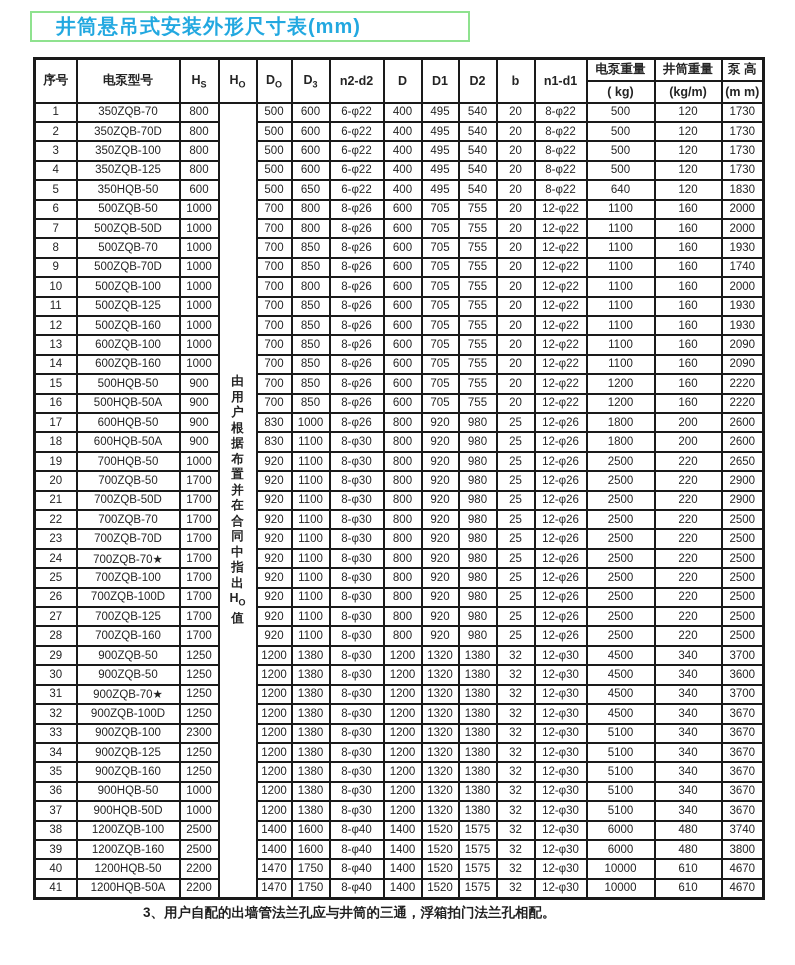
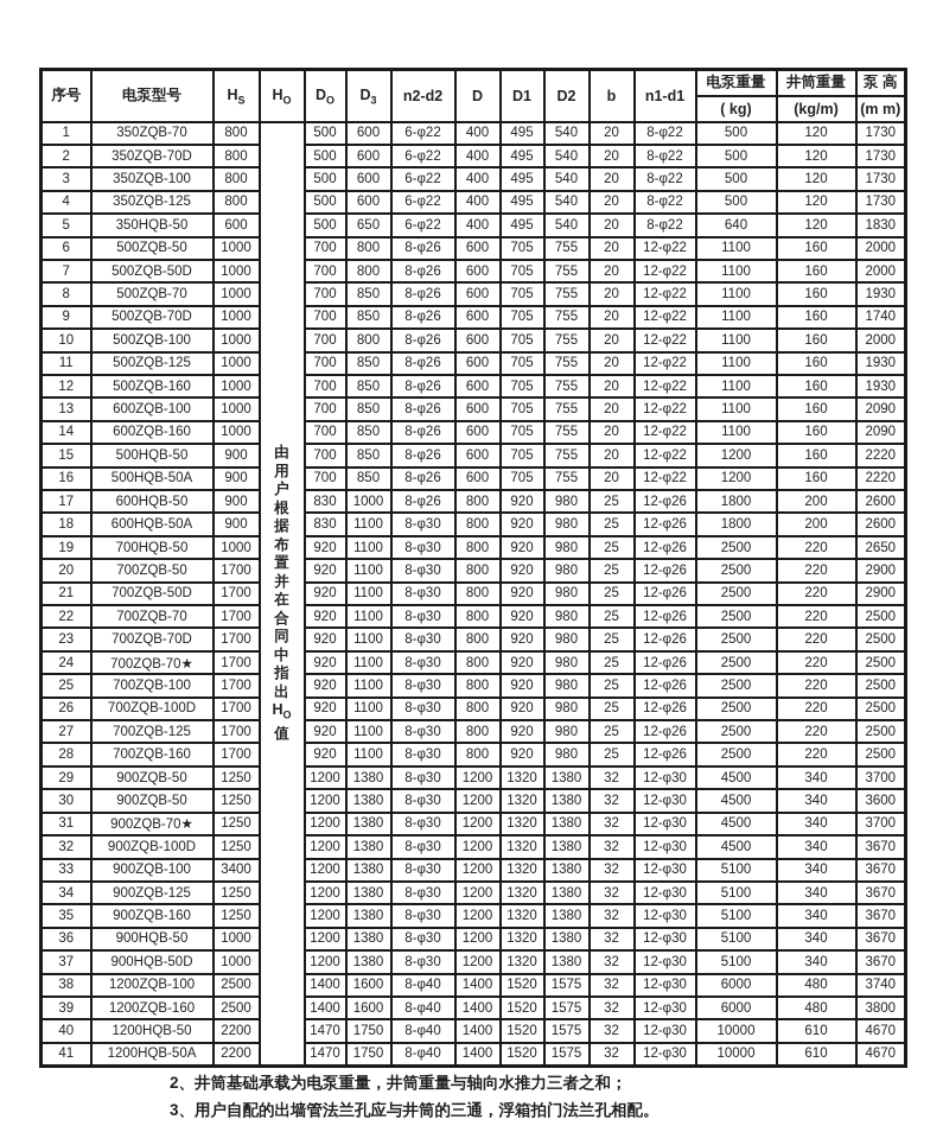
- 井筒悬吊式安装外形尺寸表(mm)
  序号	电泵型号	HS	HO	DO	D3	n2-d2	D	D1	D2	b	n1-d1	电泵重量	井筒重量	泵 高
  ( kg)	(kg/m)	(m m)
  1	350ZQB-70	800	由用户根据布置并在合同中指出HO值	500	600	6-φ22	400	495	540	20	8-φ22	500	120	1730
  2	350ZQB-70D	800	500	600	6-φ22	400	495	540	20	8-φ22	500	120	1730
  3	350ZQB-100	800	500	600	6-φ22	400	495	540	20	8-φ22	500	120	1730
  4	350ZQB-125	800	500	600	6-φ22	400	495	540	20	8-φ22	500	120	1730
  5	350HQB-50	600	500	650	6-φ22	400	495	540	20	8-φ22	640	120	1830
  6	500ZQB-50	1000	700	800	8-φ26	600	705	755	20	12-φ22	1100	160	2000
  7	500ZQB-50D	1000	700	800	8-φ26	600	705	755	20	12-φ22	1100	160	2000
  8	500ZQB-70	1000	700	850	8-φ26	600	705	755	20	12-φ22	1100	160	1930
  9	500ZQB-70D	1000	700	850	8-φ26	600	705	755	20	12-φ22	1100	160	1740
  10	500ZQB-100	1000	700	800	8-φ26	600	705	755	20	12-φ22	1100	160	2000
  11	500ZQB-125	1000	700	850	8-φ26	600	705	755	20	12-φ22	1100	160	1930
  12	500ZQB-160	1000	700	850	8-φ26	600	705	755	20	12-φ22	1100	160	1930
  13	600ZQB-100	1000	700	850	8-φ26	600	705	755	20	12-φ22	1100	160	2090
  14	600ZQB-160	1000	700	850	8-φ26	600	705	755	20	12-φ22	1100	160	2090
  15	500HQB-50	900	700	850	8-φ26	600	705	755	20	12-φ22	1200	160	2220
  16	500HQB-50A	900	700	850	8-φ26	600	705	755	20	12-φ22	1200	160	2220
  17	600HQB-50	900	830	1000	8-φ26	800	920	980	25	12-φ26	1800	200	2600
  18	600HQB-50A	900	830	1100	8-φ30	800	920	980	25	12-φ26	1800	200	2600
  19	700HQB-50	1000	920	1100	8-φ30	800	920	980	25	12-φ26	2500	220	2650
  20	700ZQB-50	1700	920	1100	8-φ30	800	920	980	25	12-φ26	2500	220	2900
  21	700ZQB-50D	1700	920	1100	8-φ30	800	920	980	25	12-φ26	2500	220	2900
  22	700ZQB-70	1700	920	1100	8-φ30	800	920	980	25	12-φ26	2500	220	2500
  23	700ZQB-70D	1700	920	1100	8-φ30	800	920	980	25	12-φ26	2500	220	2500
  24	700ZQB-70★	1700	920	1100	8-φ30	800	920	980	25	12-φ26	2500	220	2500
  25	700ZQB-100	1700	920	1100	8-φ30	800	920	980	25	12-φ26	2500	220	2500
  26	700ZQB-100D	1700	920	1100	8-φ30	800	920	980	25	12-φ26	2500	220	2500
  27	700ZQB-125	1700	920	1100	8-φ30	800	920	980	25	12-φ26	2500	220	2500
  28	700ZQB-160	1700	920	1100	8-φ30	800	920	980	25	12-φ26	2500	220	2500
  29	900ZQB-50	1250	1200	1380	8-φ30	1200	1320	1380	32	12-φ30	4500	340	3700
  30	900ZQB-50	1250	1200	1380	8-φ30	1200	1320	1380	32	12-φ30	4500	340	3600
  31	900ZQB-70★	1250	1200	1380	8-φ30	1200	1320	1380	32	12-φ30	4500	340	3700
  32	900ZQB-100D	1250	1200	1380	8-φ30	1200	1320	1380	32	12-φ30	4500	340	3670
- 33	900ZQB-100	2300	1200	1380	8-φ30	1200	1320	1380	32	12-φ30	5100	340	3670
+ 33	900ZQB-100	3400	1200	1380	8-φ30	1200	1320	1380	32	12-φ30	5100	340	3670
  34	900ZQB-125	1250	1200	1380	8-φ30	1200	1320	1380	32	12-φ30	5100	340	3670
  35	900ZQB-160	1250	1200	1380	8-φ30	1200	1320	1380	32	12-φ30	5100	340	3670
  36	900HQB-50	1000	1200	1380	8-φ30	1200	1320	1380	32	12-φ30	5100	340	3670
  37	900HQB-50D	1000	1200	1380	8-φ30	1200	1320	1380	32	12-φ30	5100	340	3670
  38	1200ZQB-100	2500	1400	1600	8-φ40	1400	1520	1575	32	12-φ30	6000	480	3740
  39	1200ZQB-160	2500	1400	1600	8-φ40	1400	1520	1575	32	12-φ30	6000	480	3800
  40	1200HQB-50	2200	1470	1750	8-φ40	1400	1520	1575	32	12-φ30	10000	610	4670
  41	1200HQB-50A	2200	1470	1750	8-φ40	1400	1520	1575	32	12-φ30	10000	610	4670
+ 2、井筒基础承载为电泵重量，井筒重量与轴向水推力三者之和；
  3、用户自配的出墙管法兰孔应与井筒的三通，浮箱拍门法兰孔相配。
